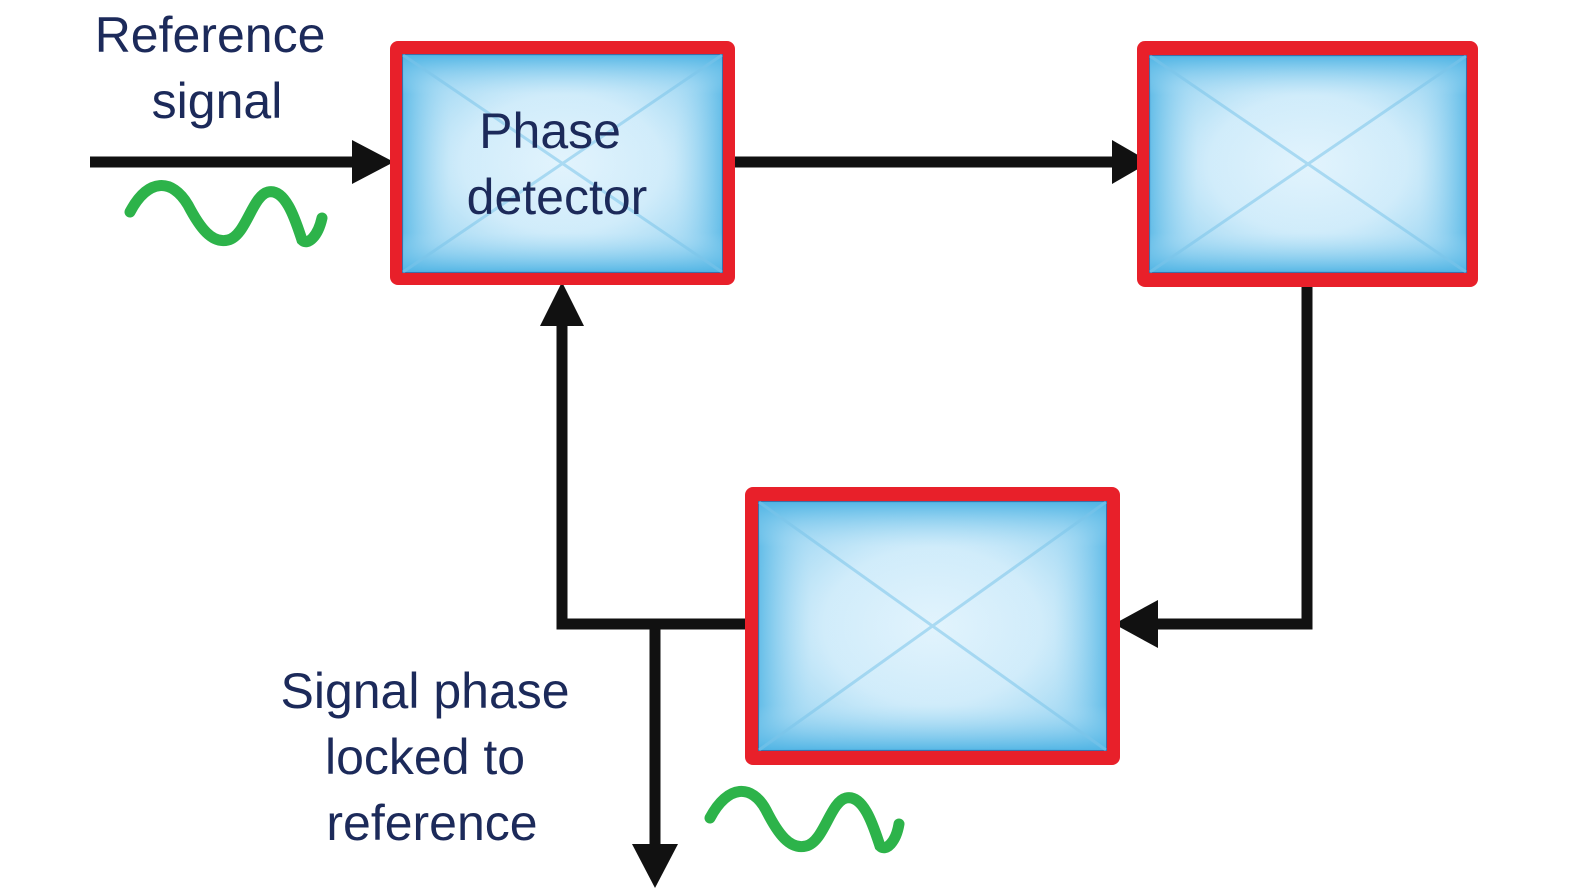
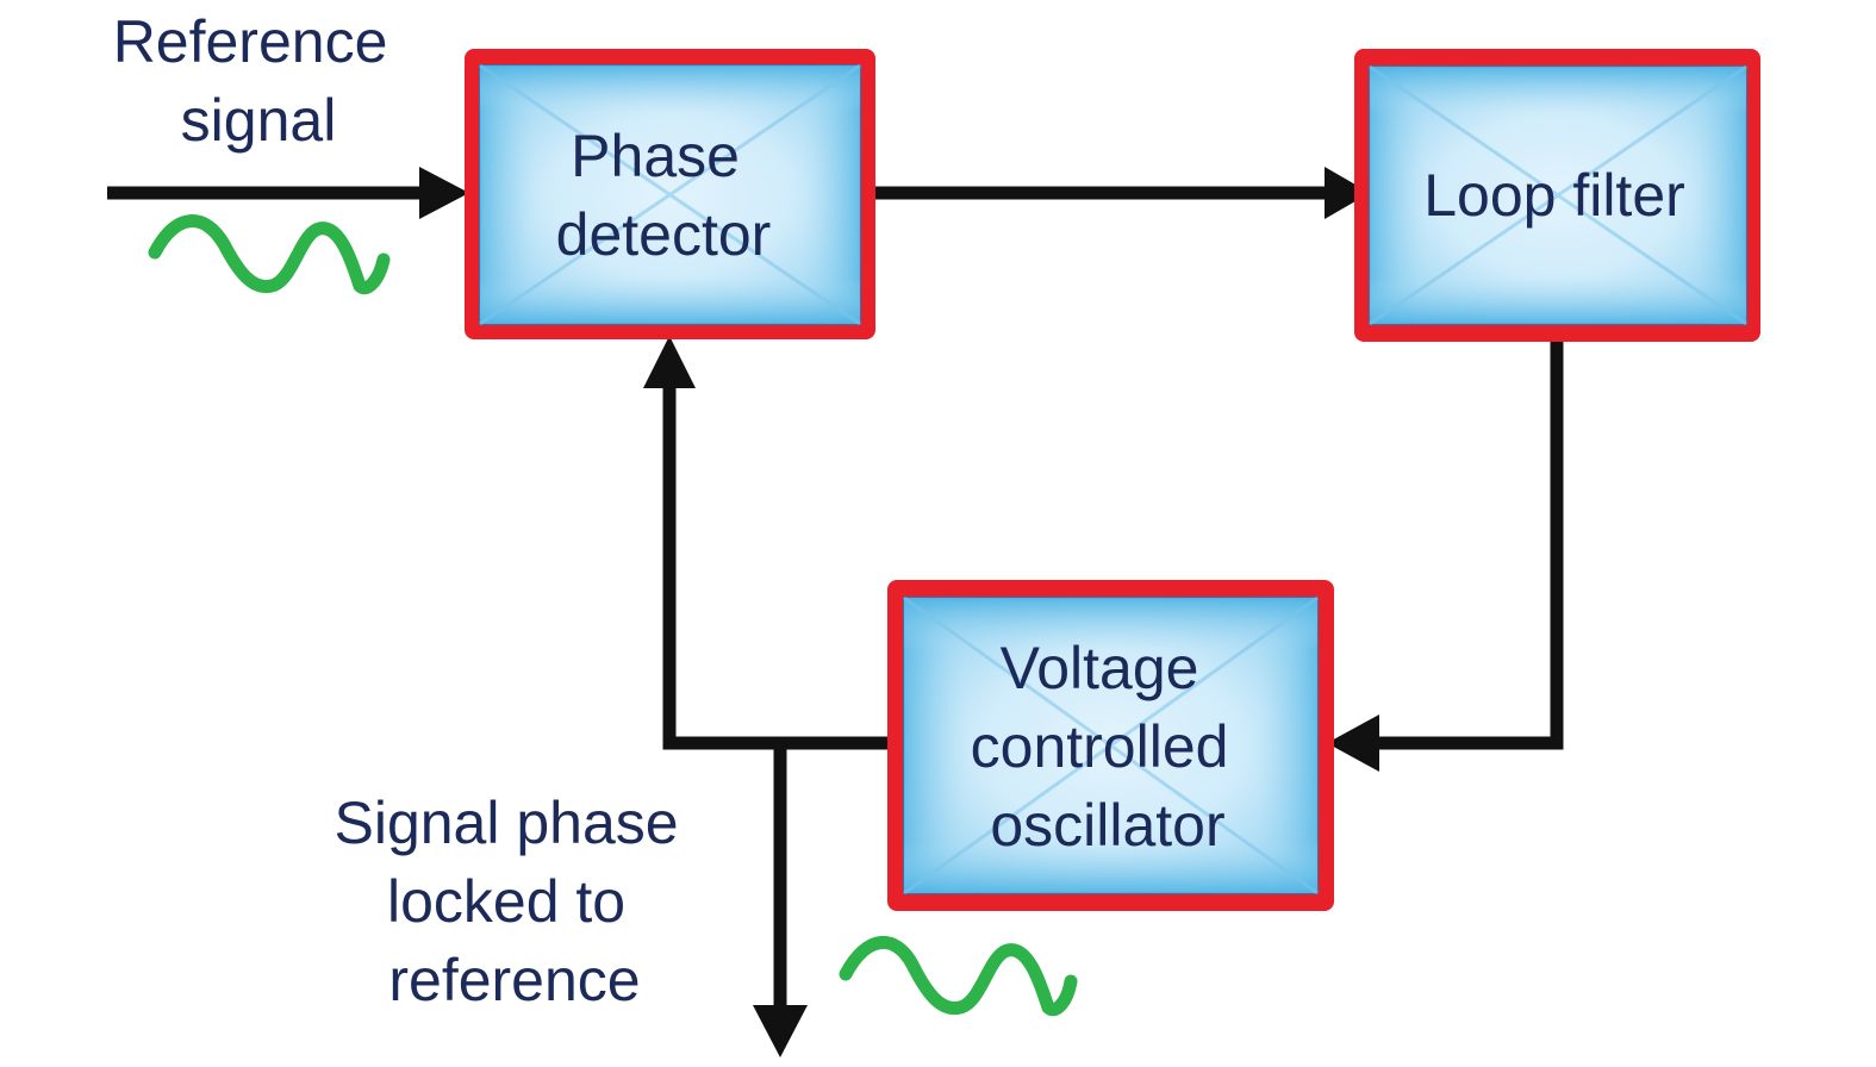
  Phase detector
+ Loop filter
+ Voltage controlled oscillator
  Reference signal
  Signal phase locked to reference
